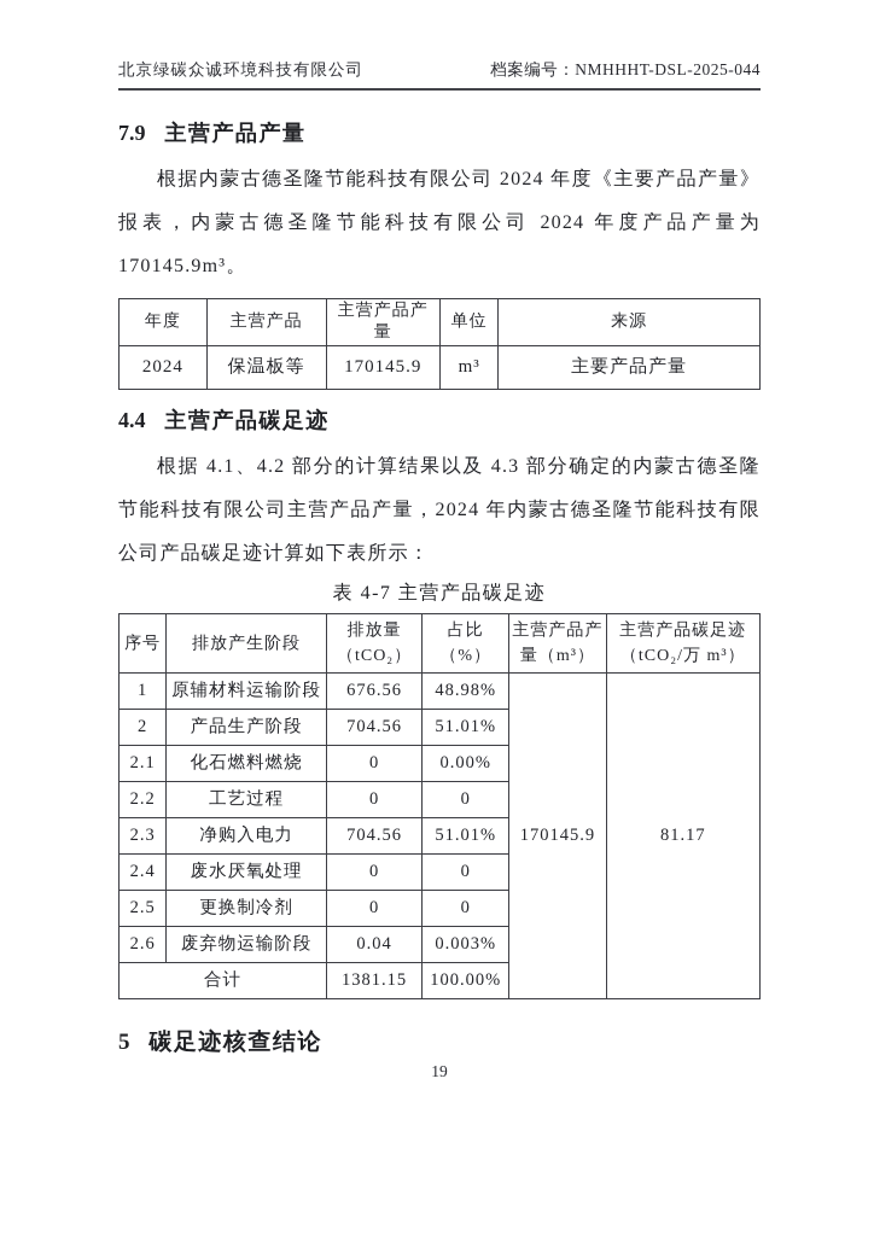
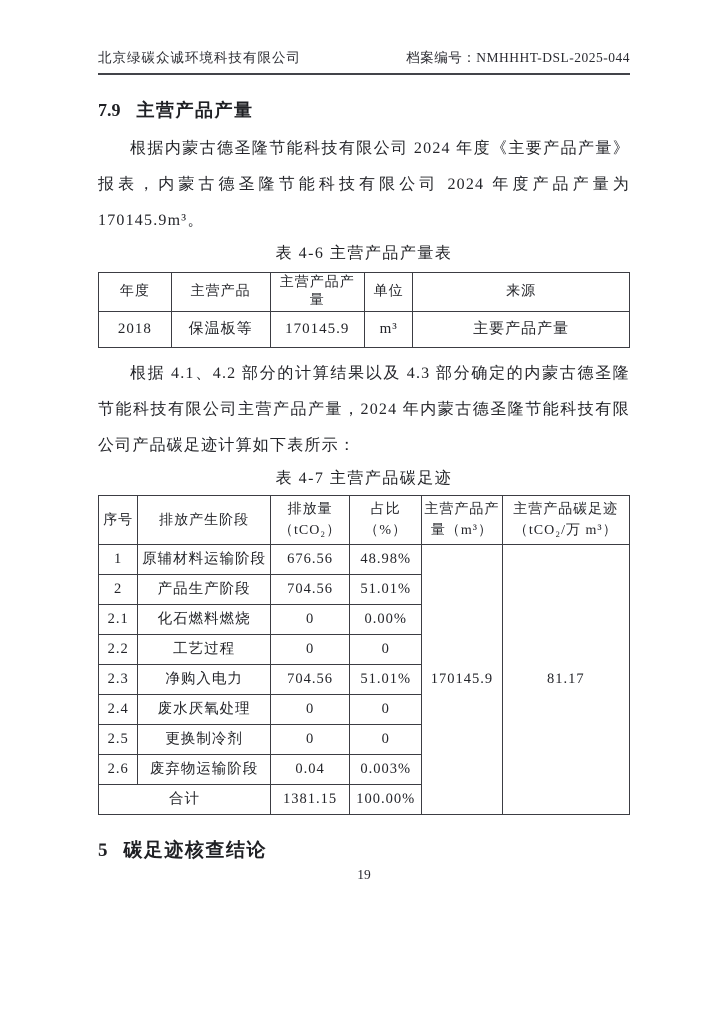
  北京绿碳众诚环境科技有限公司
  档案编号：NMHHHT-DSL-2025-044
  7.9 主营产品产量
  根据内蒙古德圣隆节能科技有限公司 2024 年度《主要产品产量》报表，内蒙古德圣隆节能科技有限公司 2024 年度产品产量为 170145.9m³。
+ 表 4-6 主营产品产量表
  年度	主营产品	主营产品产量	单位	来源
- 2024	保温板等	170145.9	m³	主要产品产量
+ 2018	保温板等	170145.9	m³	主要产品产量
- 4.4 主营产品碳足迹
  根据 4.1、4.2 部分的计算结果以及 4.3 部分确定的内蒙古德圣隆节能科技有限公司主营产品产量，2024 年内蒙古德圣隆节能科技有限公司产品碳足迹计算如下表所示：
  表 4-7 主营产品碳足迹
  序号	排放产生阶段	排放量 （tCO₂）	占比（%）	主营产品产 量（m³）	主营产品碳足迹 （tCO₂/万 m³）
  1	原辅材料运输阶段	676.56	48.98%	170145.9	81.17
  2	产品生产阶段	704.56	51.01%
  2.1	化石燃料燃烧	0	0.00%
  2.2	工艺过程	0	0
  2.3	净购入电力	704.56	51.01%
  2.4	废水厌氧处理	0	0
  2.5	更换制冷剂	0	0
  2.6	废弃物运输阶段	0.04	0.003%
  合计	1381.15	100.00%
  5 碳足迹核查结论
  19
